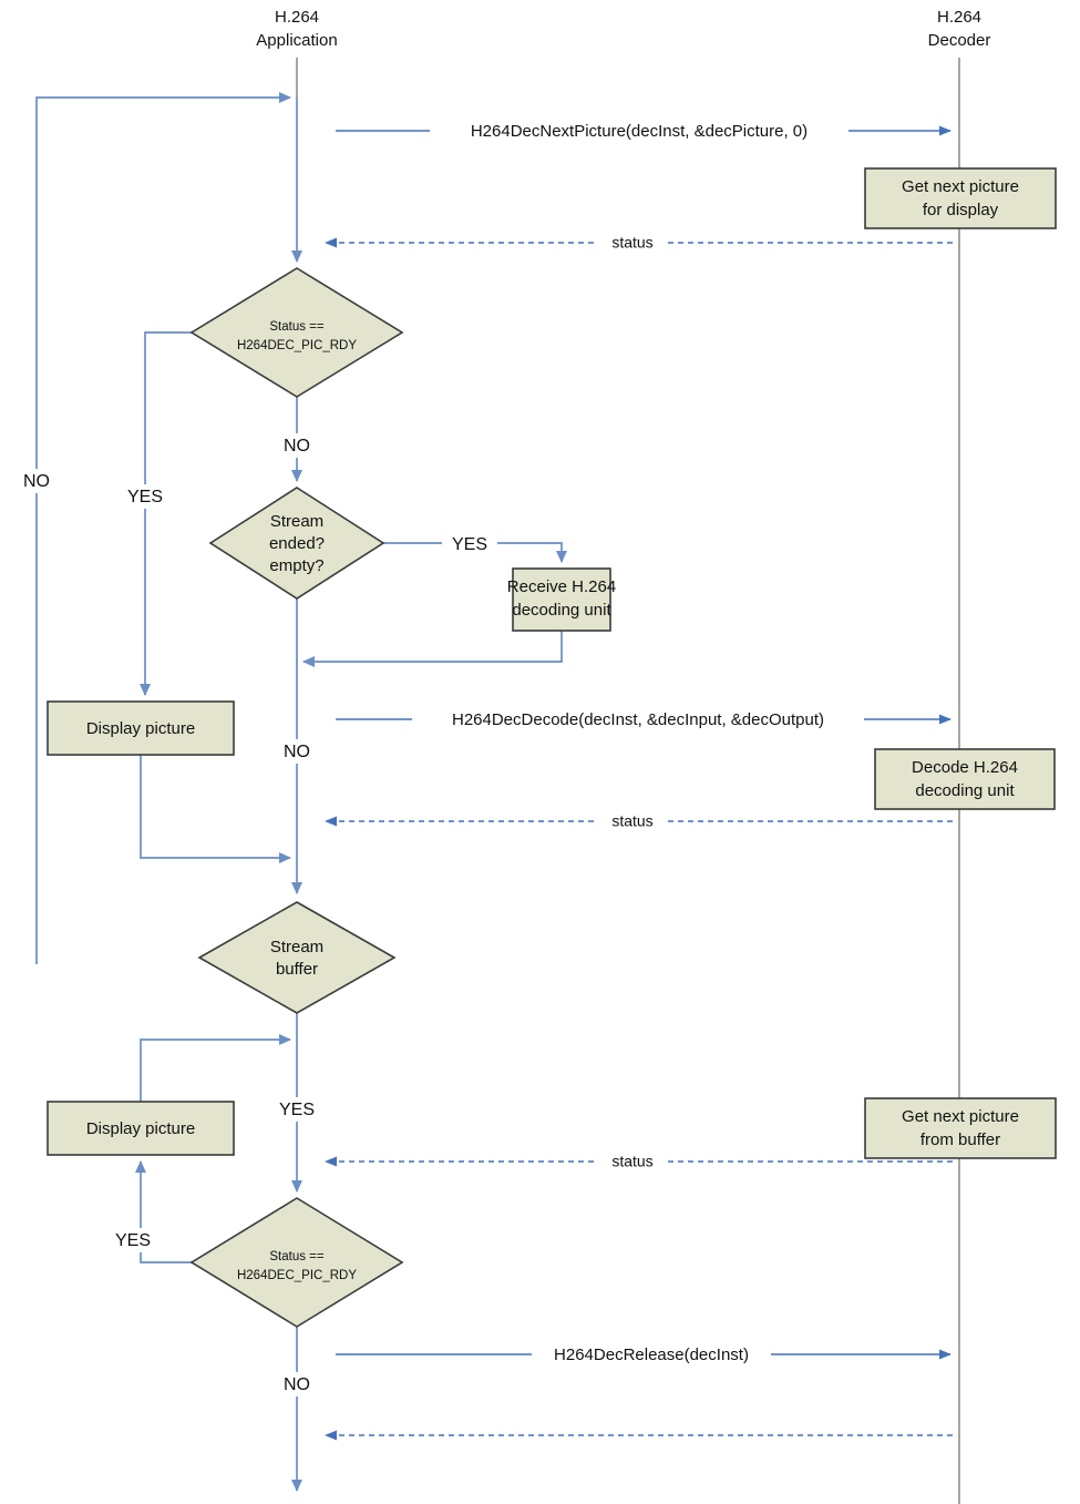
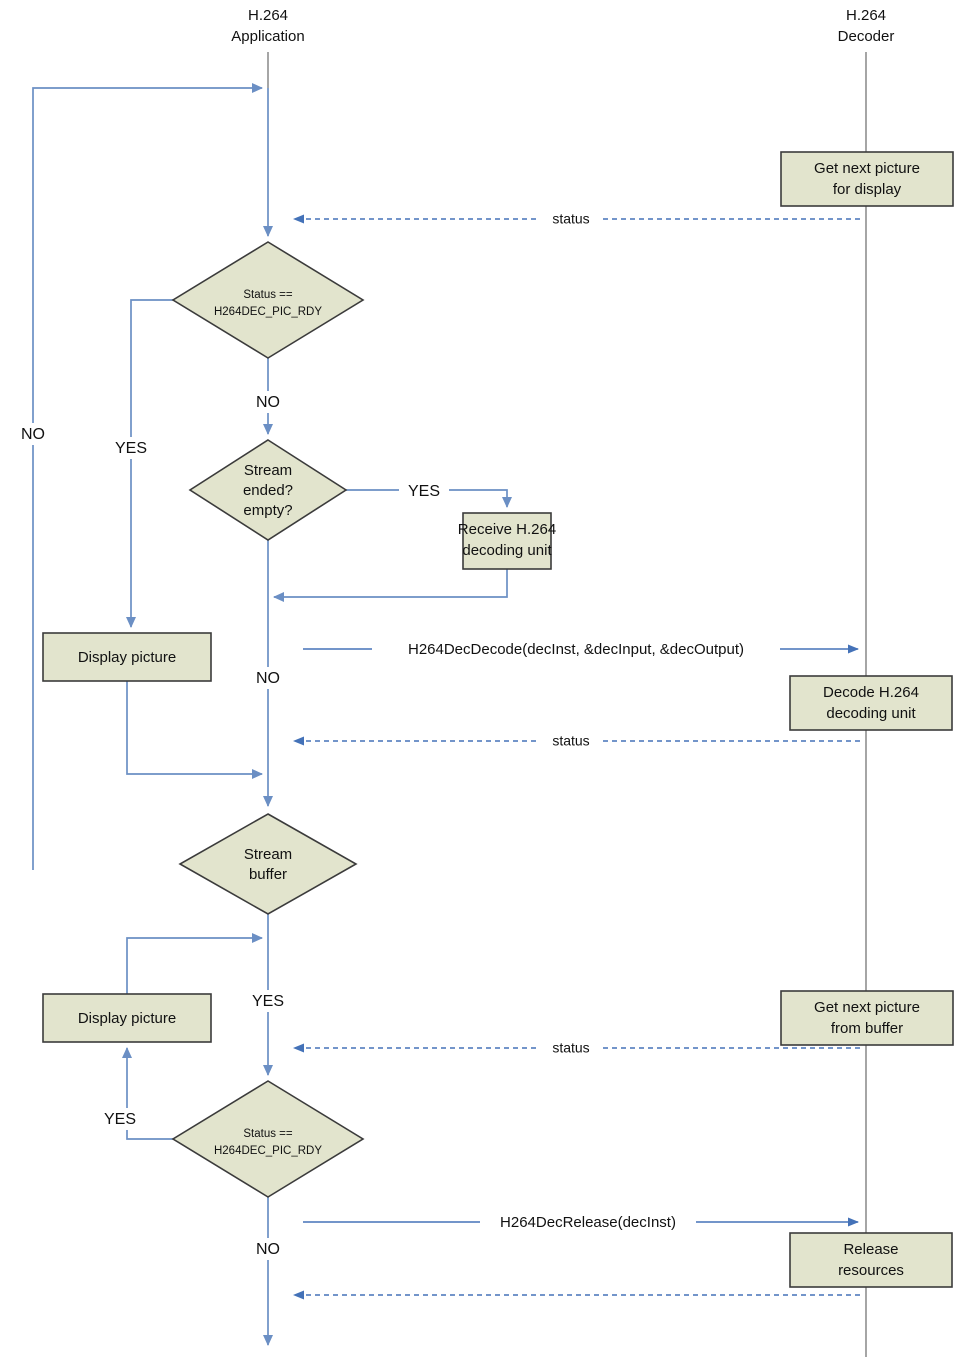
  H.264
  Application
  H.264
  Decoder
- H264DecNextPicture(decInst, &decPicture, 0)
  H264DecDecode(decInst, &decInput, &decOutput)
  H264DecRelease(decInst)
  status
  status
  status
  Get next picture
  for display
  Decode H.264
  decoding unit
  Get next picture
  from buffer
+ Release
+ resources
  Receive H.264
  decoding unit
  Display picture
  Display picture
  Status ==
  H264DEC_PIC_RDY
  Stream
  ended?
  empty?
  Stream
  buffer
  Status ==
  H264DEC_PIC_RDY
  NO
  YES
  NO
  YES
  NO
  YES
  YES
  NO
